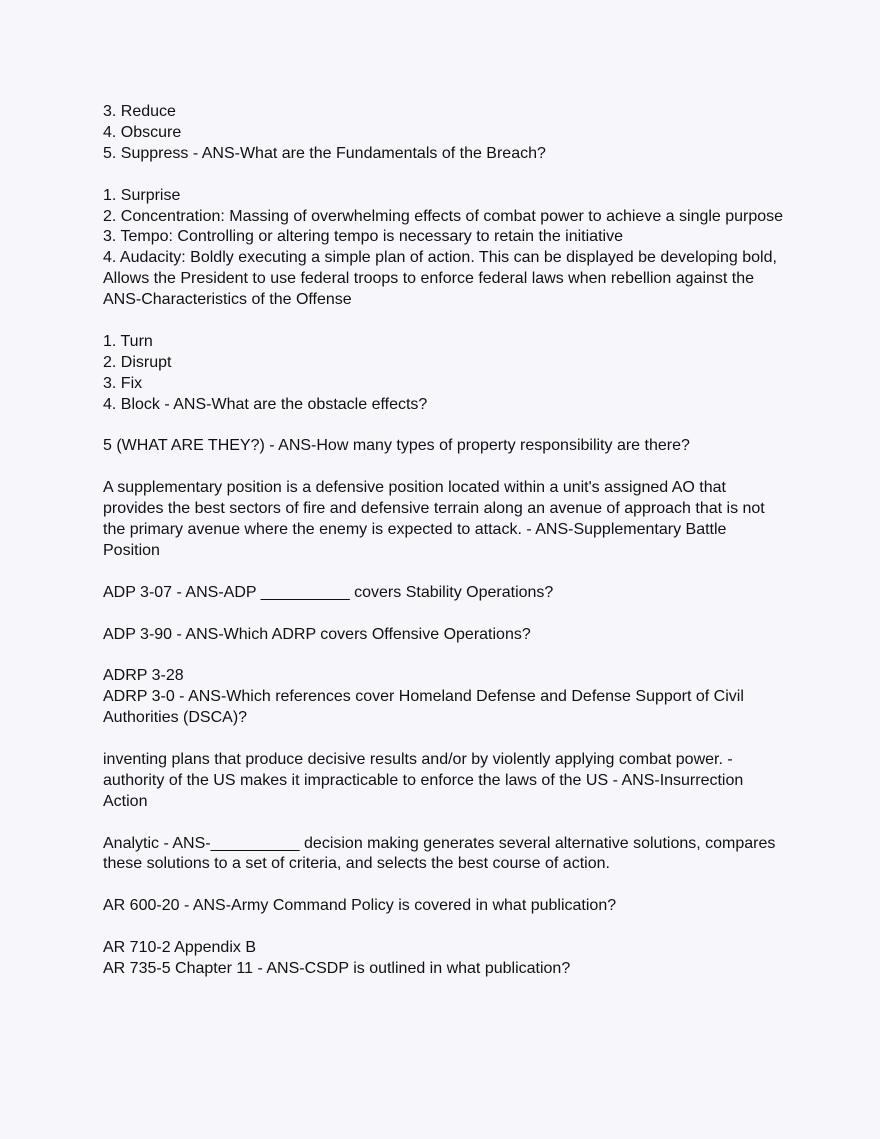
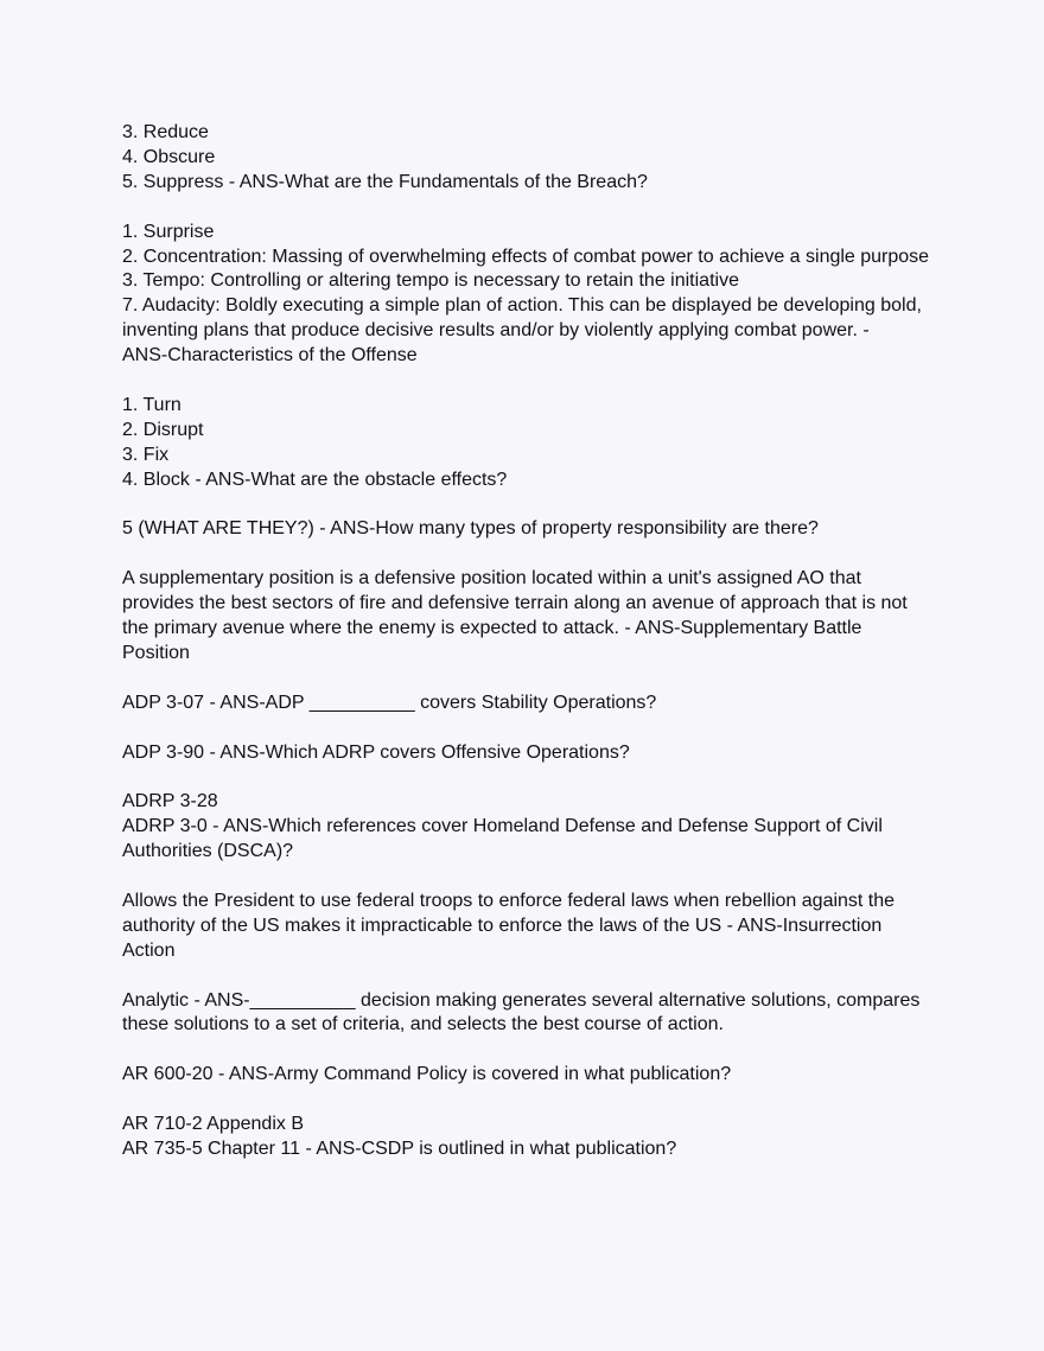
  3. Reduce
  4. Obscure
  5. Suppress - ANS-What are the Fundamentals of the Breach?
  1. Surprise
  2. Concentration: Massing of overwhelming effects of combat power to achieve a single purpose
  3. Tempo: Controlling or altering tempo is necessary to retain the initiative
- 4. Audacity: Boldly executing a simple plan of action. This can be displayed be developing bold,
+ 7. Audacity: Boldly executing a simple plan of action. This can be displayed be developing bold,
- Allows the President to use federal troops to enforce federal laws when rebellion against the
+ inventing plans that produce decisive results and/or by violently applying combat power. -
  ANS-Characteristics of the Offense
  1. Turn
  2. Disrupt
  3. Fix
  4. Block - ANS-What are the obstacle effects?
  5 (WHAT ARE THEY?) - ANS-How many types of property responsibility are there?
  A supplementary position is a defensive position located within a unit's assigned AO that
  provides the best sectors of fire and defensive terrain along an avenue of approach that is not
  the primary avenue where the enemy is expected to attack. - ANS-Supplementary Battle
  Position
  ADP 3-07 - ANS-ADP __________ covers Stability Operations?
  ADP 3-90 - ANS-Which ADRP covers Offensive Operations?
  ADRP 3-28
  ADRP 3-0 - ANS-Which references cover Homeland Defense and Defense Support of Civil
  Authorities (DSCA)?
- inventing plans that produce decisive results and/or by violently applying combat power. -
+ Allows the President to use federal troops to enforce federal laws when rebellion against the
  authority of the US makes it impracticable to enforce the laws of the US - ANS-Insurrection
  Action
  Analytic - ANS-__________ decision making generates several alternative solutions, compares
  these solutions to a set of criteria, and selects the best course of action.
  AR 600-20 - ANS-Army Command Policy is covered in what publication?
  AR 710-2 Appendix B
  AR 735-5 Chapter 11 - ANS-CSDP is outlined in what publication?
